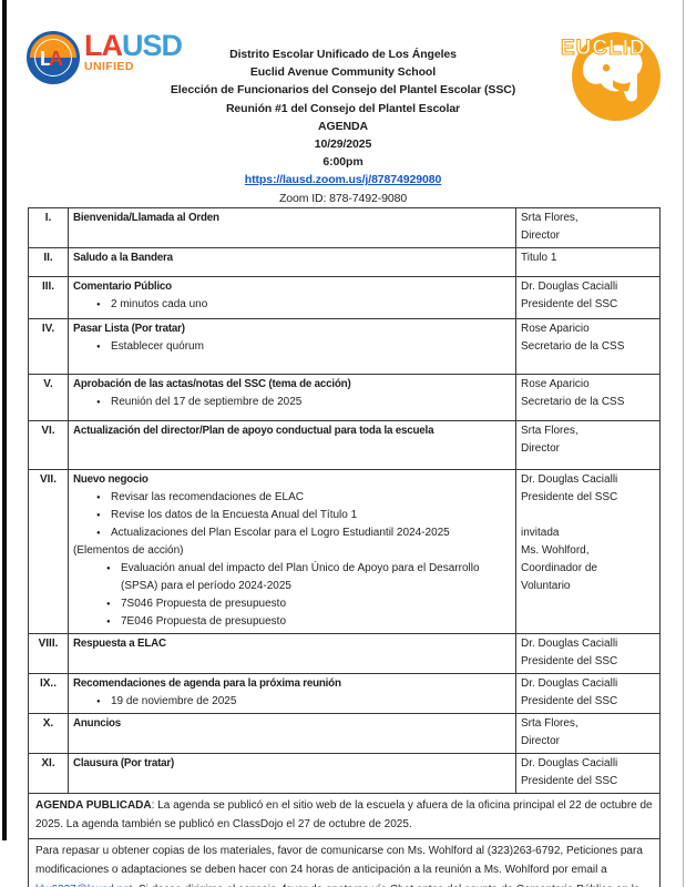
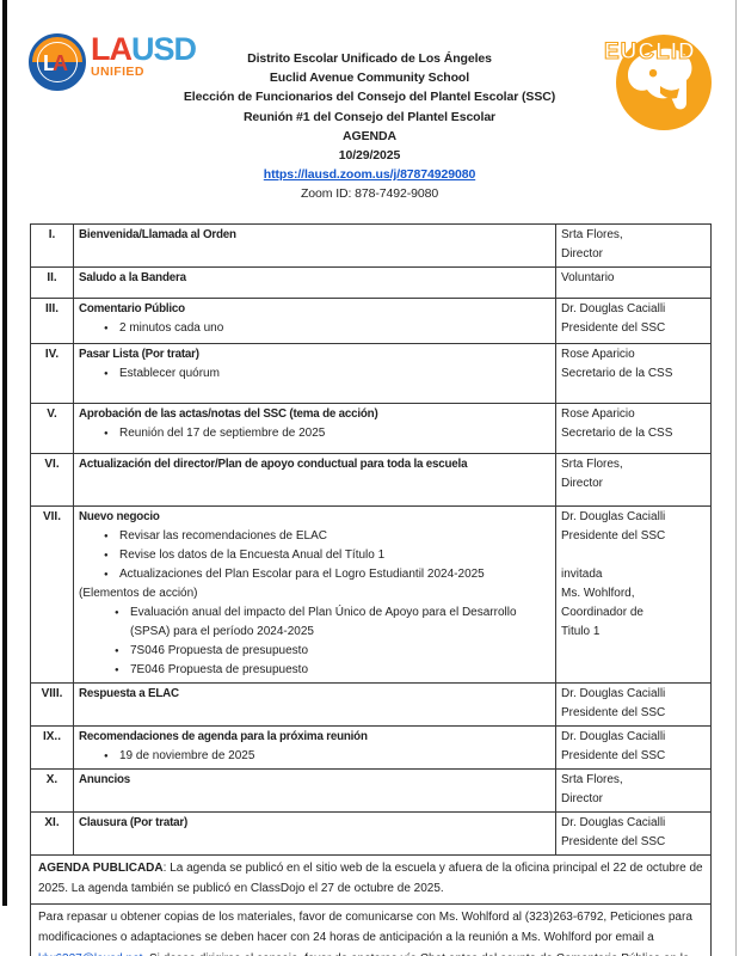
  L
  A
  LAUSD
  UNIFIED
  EUCLID
  Distrito Escolar Unificado de Los Ángeles
  Euclid Avenue Community School
  Elección de Funcionarios del Consejo del Plantel Escolar (SSC)
  Reunión #1 del Consejo del Plantel Escolar
  AGENDA
  10/29/2025
- 6:00pm
  https://lausd.zoom.us/j/87874929080
  Zoom ID: 878-7492-9080
  I.	Bienvenida/Llamada al Orden	Srta Flores,Director
- II.	Saludo a la Bandera	Titulo 1
+ II.	Saludo a la Bandera	Voluntario
  III.	Comentario Público2 minutos cada uno	Dr. Douglas CacialliPresidente del SSC
  IV.	Pasar Lista (Por tratar)Establecer quórum	Rose AparicioSecretario de la CSS
  V.	Aprobación de las actas/notas del SSC (tema de acción)Reunión del 17 de septiembre de 2025	Rose AparicioSecretario de la CSS
  VI.	Actualización del director/Plan de apoyo conductual para toda la escuela	Srta Flores,Director
- VII.	Nuevo negocioRevisar las recomendaciones de ELACRevise los datos de la Encuesta Anual del Título 1Actualizaciones del Plan Escolar para el Logro Estudiantil 2024-2025(Elementos de acción)Evaluación anual del impacto del Plan Único de Apoyo para el Desarrollo (SPSA) para el período 2024-20257S046 Propuesta de presupuesto7E046 Propuesta de presupuesto	Dr. Douglas CacialliPresidente del SSC invitadaMs. Wohlford,Coordinador deVoluntario
+ VII.	Nuevo negocioRevisar las recomendaciones de ELACRevise los datos de la Encuesta Anual del Título 1Actualizaciones del Plan Escolar para el Logro Estudiantil 2024-2025(Elementos de acción)Evaluación anual del impacto del Plan Único de Apoyo para el Desarrollo (SPSA) para el período 2024-20257S046 Propuesta de presupuesto7E046 Propuesta de presupuesto	Dr. Douglas CacialliPresidente del SSC invitadaMs. Wohlford,Coordinador deTitulo 1
  VIII.	Respuesta a ELAC	Dr. Douglas CacialliPresidente del SSC
  IX..	Recomendaciones de agenda para la próxima reunión19 de noviembre de 2025	Dr. Douglas CacialliPresidente del SSC
  X.	Anuncios	Srta Flores,Director
  XI.	Clausura (Por tratar)	Dr. Douglas CacialliPresidente del SSC
  AGENDA PUBLICADA: La agenda se publicó en el sitio web de la escuela y afuera de la oficina principal el 22 de octubre de 2025. La agenda también se publicó en ClassDojo el 27 de octubre de 2025.
